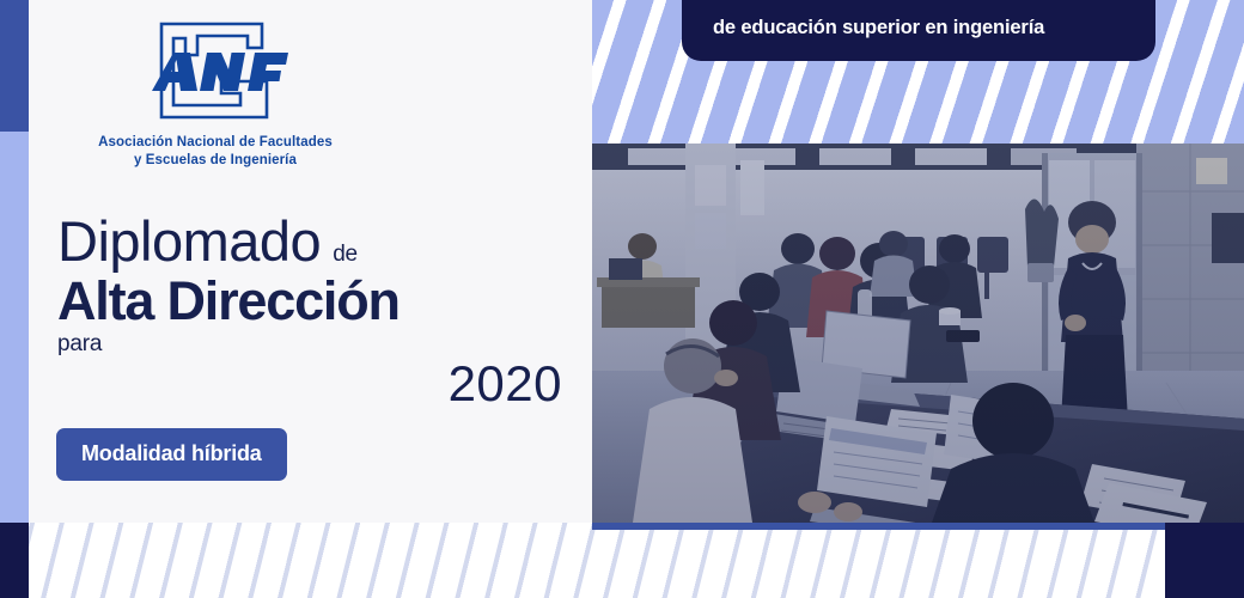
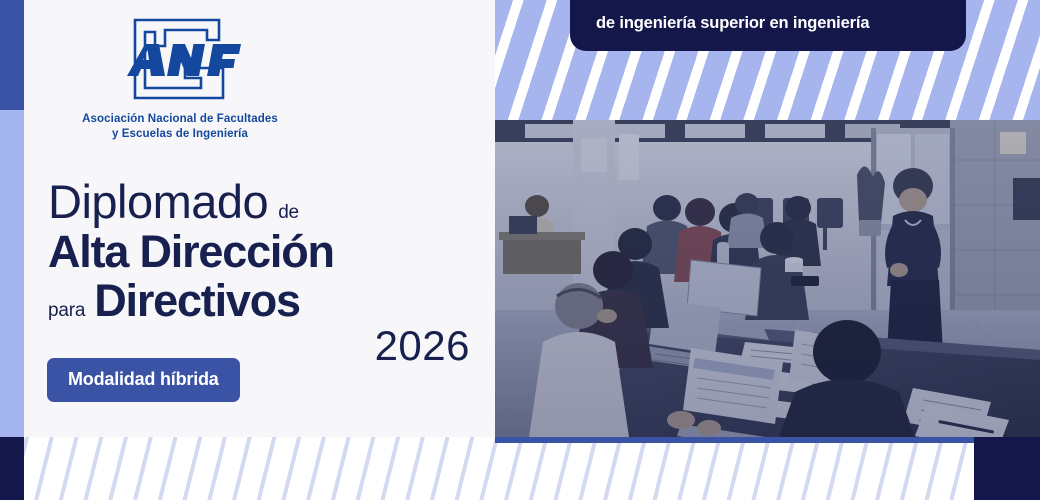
  Asociación Nacional de Facultades
  y Escuelas de Ingeniería
  Diplomado
  de
  Alta Dirección
  para
+ Directivos
- 2020
+ 2026
  Modalidad híbrida
- de educación superior en ingeniería
+ de ingeniería superior en ingeniería
